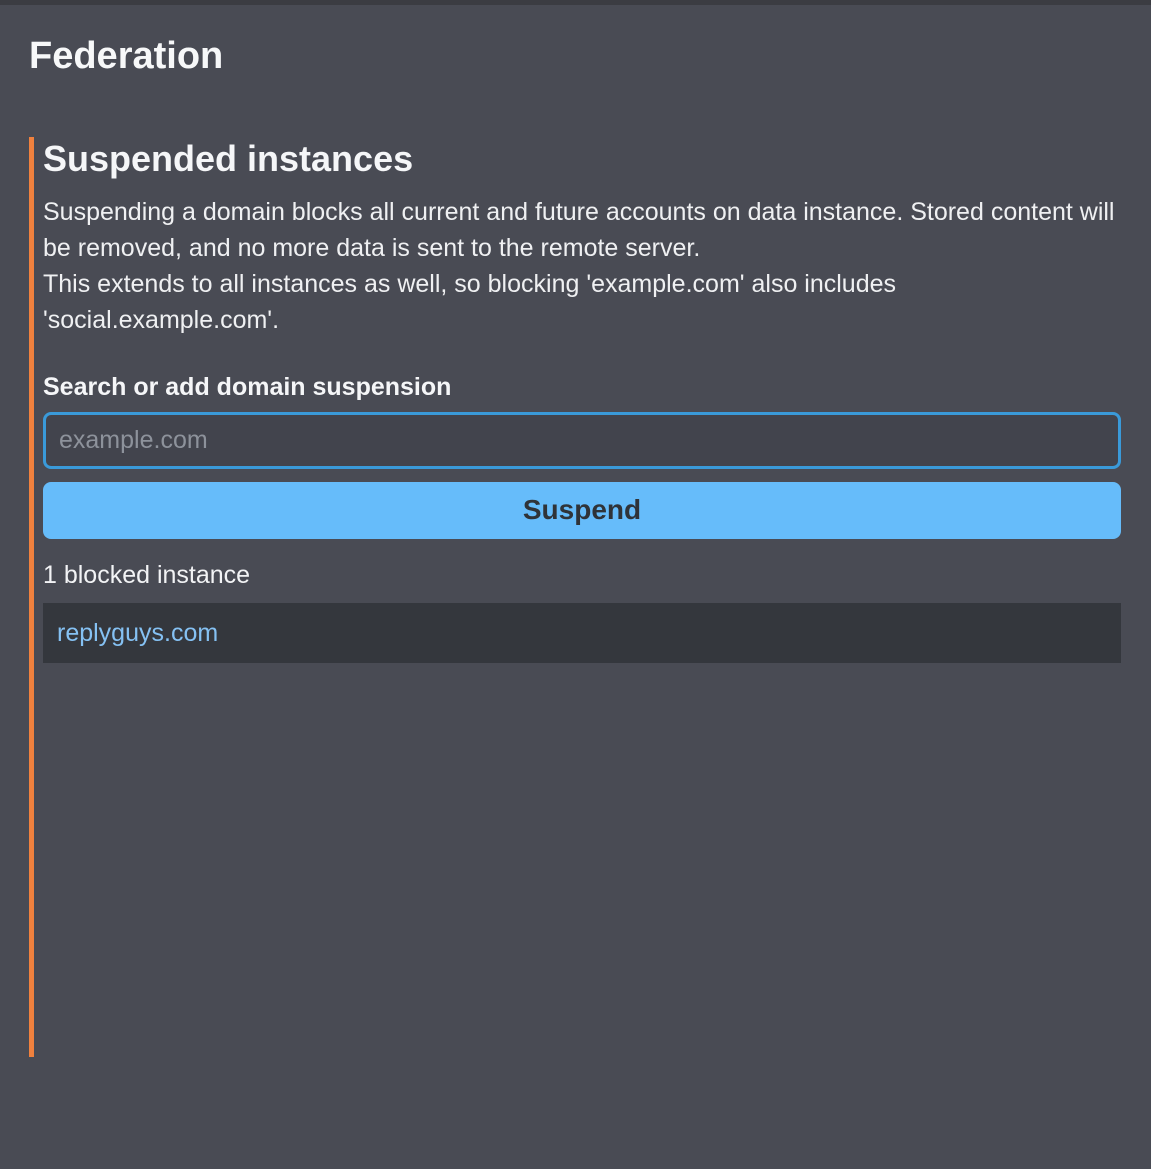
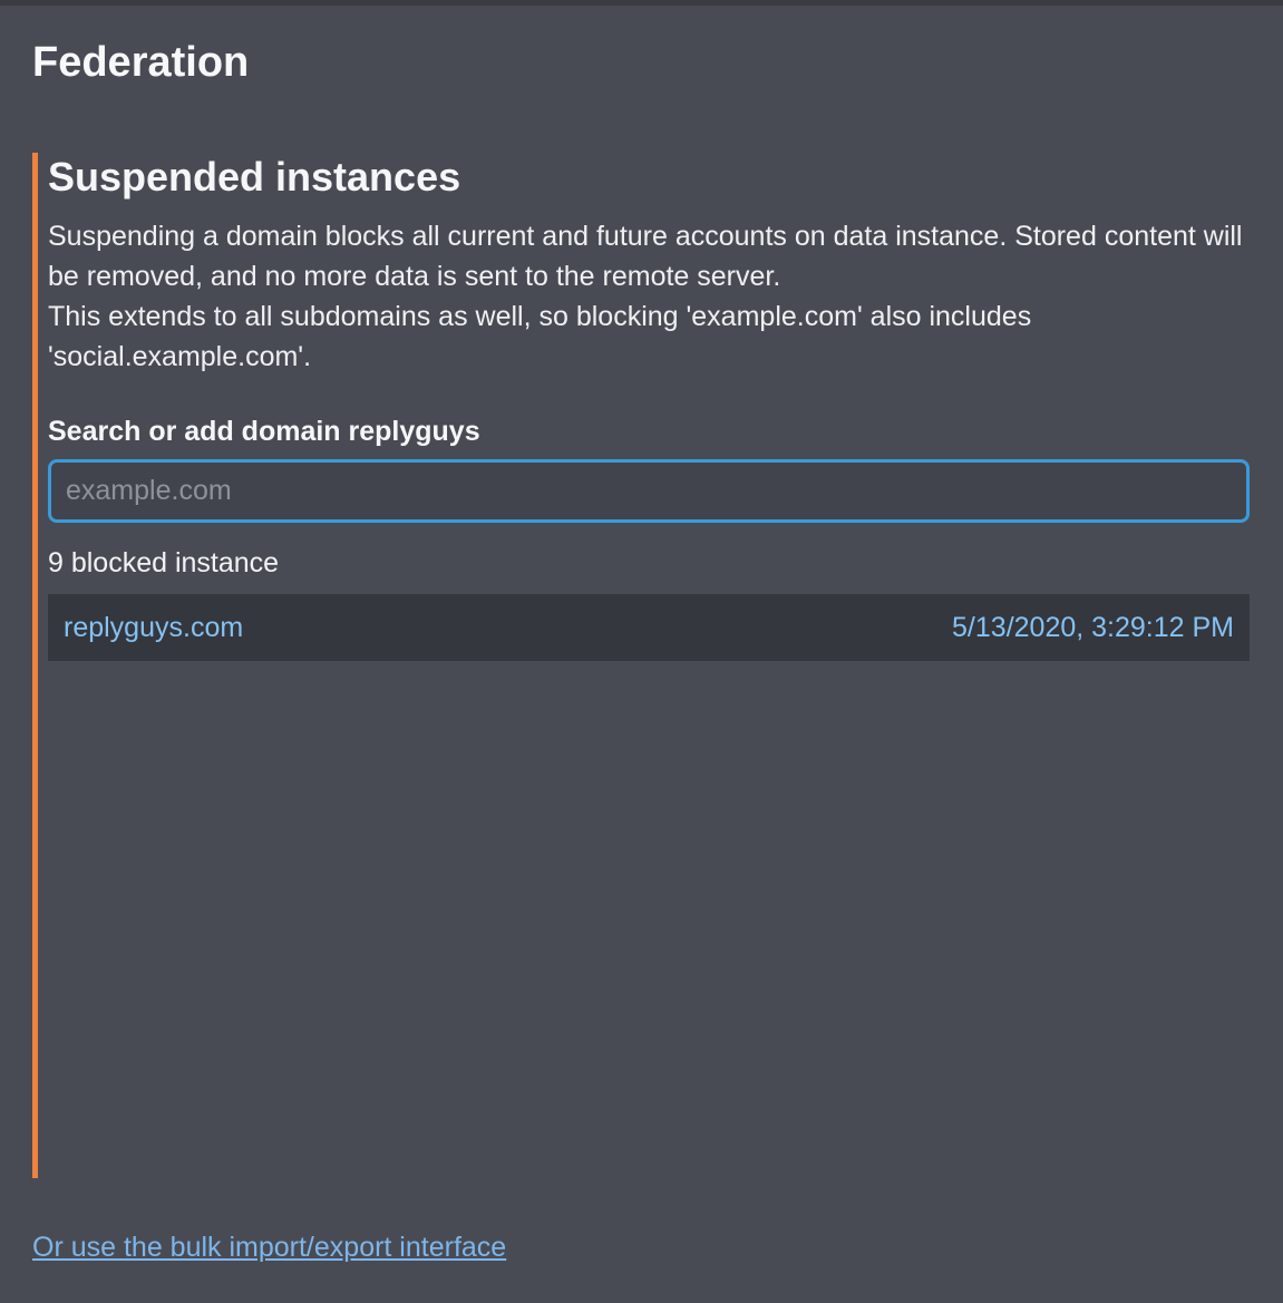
  Federation
  Suspended instances
  Suspending a domain blocks all current and future accounts on data instance. Stored content will be removed, and no more data is sent to the remote server.
- This extends to all instances as well, so blocking 'example.com' also includes 'social.example.com'.
+ This extends to all subdomains as well, so blocking 'example.com' also includes 'social.example.com'.
- Search or add domain suspension
+ Search or add domain replyguys
  example.com
- Suspend
- 1 blocked instance
+ 9 blocked instance
  replyguys.com
+ 5/13/2020, 3:29:12 PM
+ Or use the bulk import/export interface
